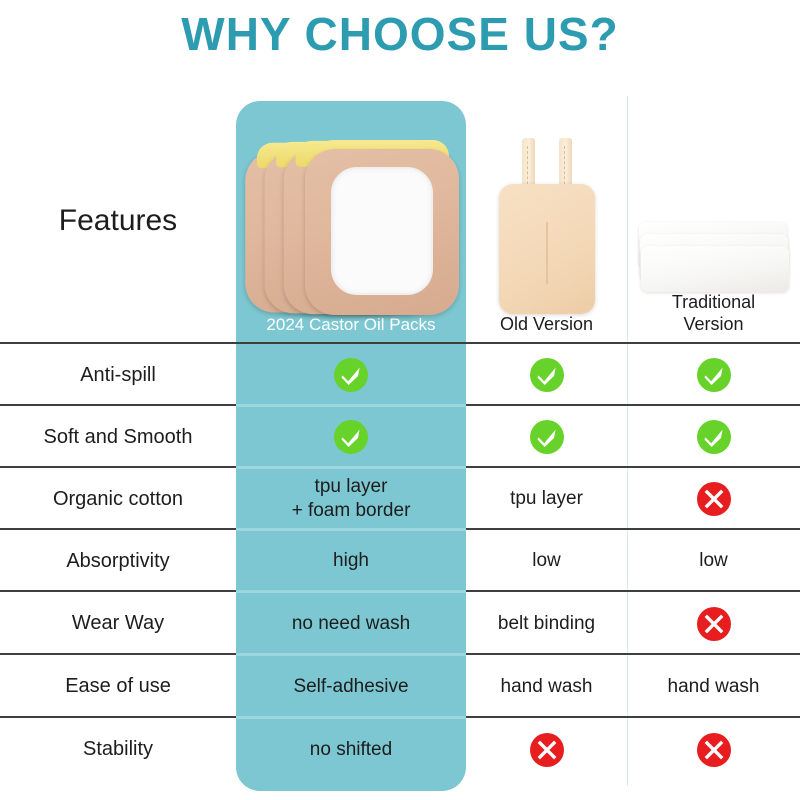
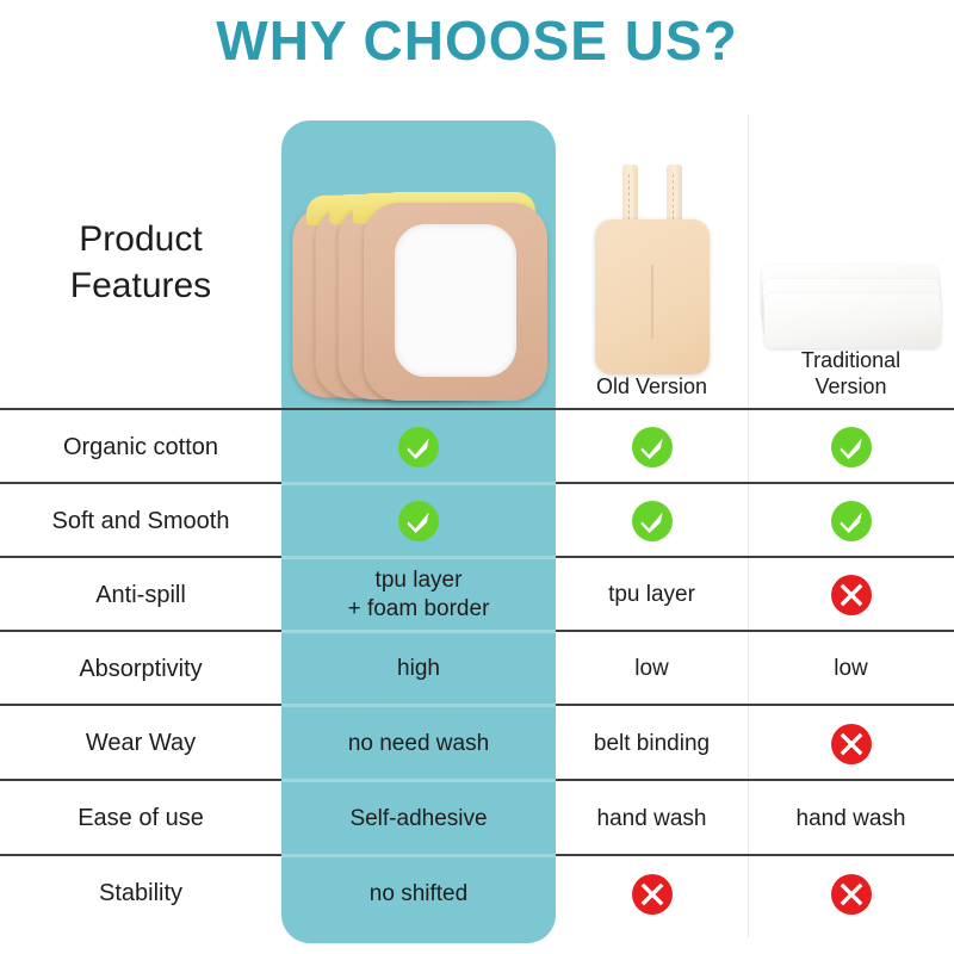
  WHY CHOOSE US?
+ Product
  Features
- 2024 Castor Oil Packs
  Old Version
  Traditional
  Version
- Anti-spill
+ Organic cotton
  Soft and Smooth
- Organic cotton
+ Anti-spill
  tpu layer
  + foam border
  tpu layer
  Absorptivity
  high
  low
  low
  Wear Way
  no need wash
  belt binding
  Ease of use
  Self-adhesive
  hand wash
  hand wash
  Stability
  no shifted
